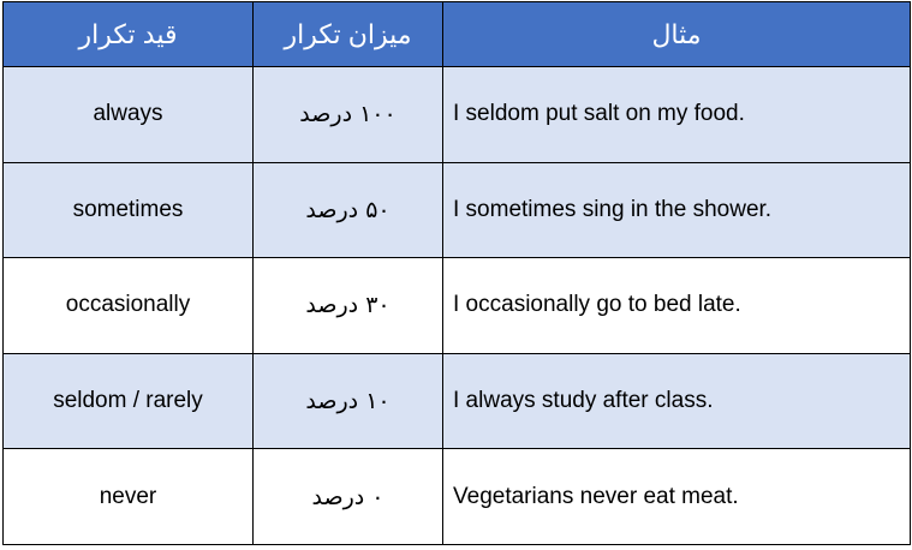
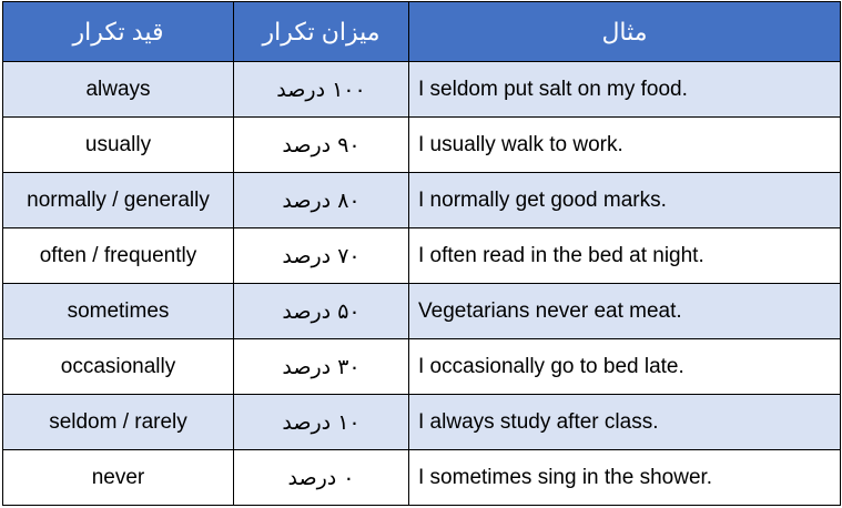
  قید تکرار	میزان تکرار	مثال
  always	۱۰۰ درصد	I seldom put salt on my food.
+ usually	۹۰ درصد	I usually walk to work.
+ normally / generally	۸۰ درصد	I normally get good marks.
+ often / frequently	۷۰ درصد	I often read in the bed at night.
- sometimes	۵۰ درصد	I sometimes sing in the shower.
+ sometimes	۵۰ درصد	Vegetarians never eat meat.
  occasionally	۳۰ درصد	I occasionally go to bed late.
  seldom / rarely	۱۰ درصد	I always study after class.
- never	۰ درصد	Vegetarians never eat meat.
+ never	۰ درصد	I sometimes sing in the shower.
